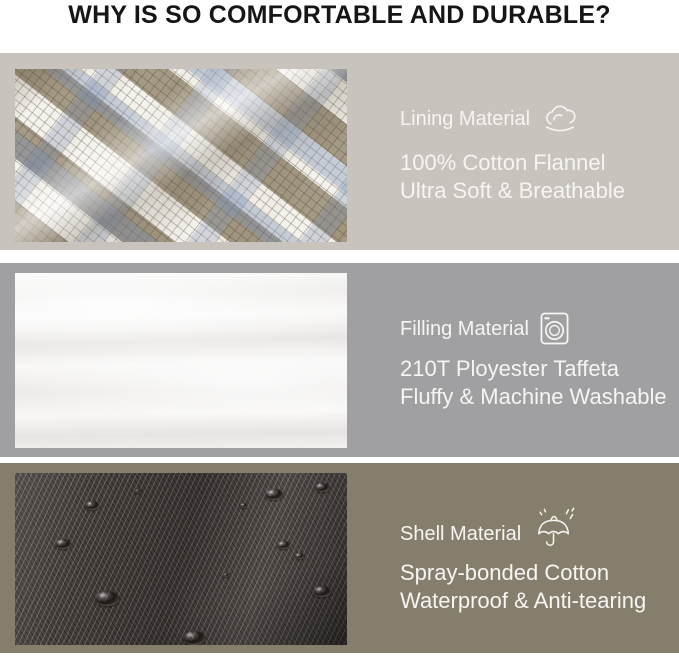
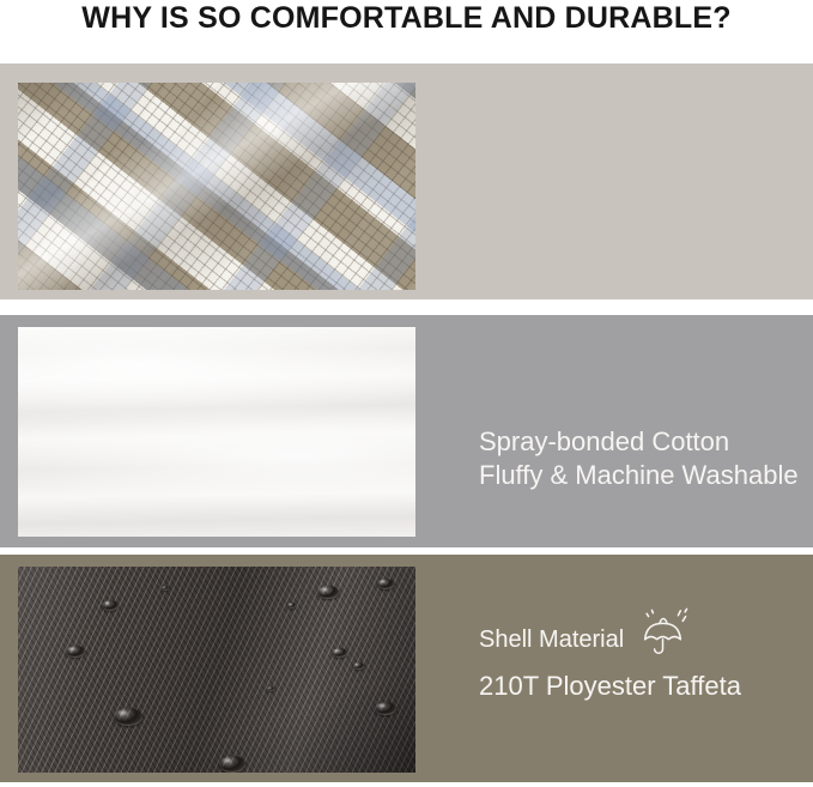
  WHY IS SO COMFORTABLE AND DURABLE?
- Lining Material
- 100% Cotton Flannel
- Ultra Soft & Breathable
- Filling Material
- 210T Ployester Taffeta
+ Spray-bonded Cotton
  Fluffy & Machine Washable
  Shell Material
- Spray-bonded Cotton
+ 210T Ployester Taffeta
- Waterproof & Anti-tearing
